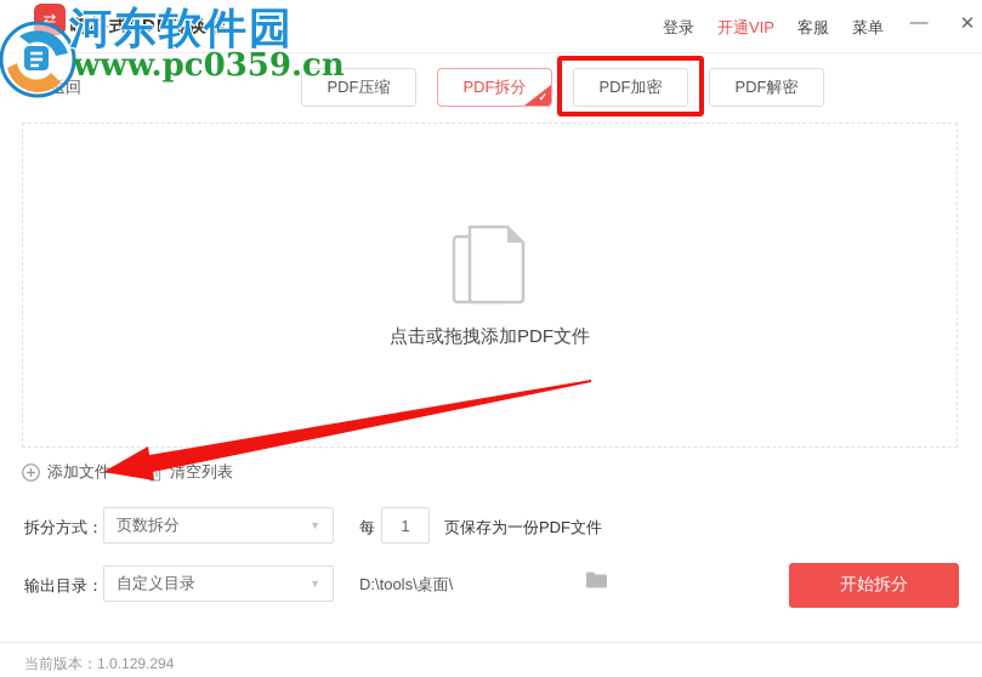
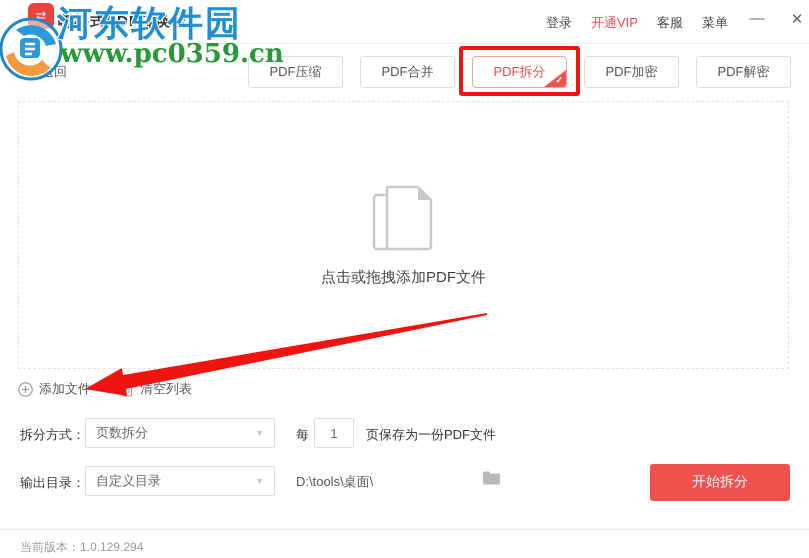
  ⇄
  嗨格式PDF转换器
  登录
  开通VIP
  客服
  菜单
  —
  ✕
  河东软件园
  www.pc0359.cn
  返回
  PDF压缩
+ PDF合并
  PDF拆分
  ✓
  PDF加密
  PDF解密
  点击或拖拽添加PDF文件
  添加文件
  清空列表
  拆分方式：
  页数拆分
  ▼
  每
  1
  页保存为一份PDF文件
  输出目录：
  自定义目录
  ▼
  D:\tools\桌面\
  开始拆分
  当前版本：1.0.129.294
